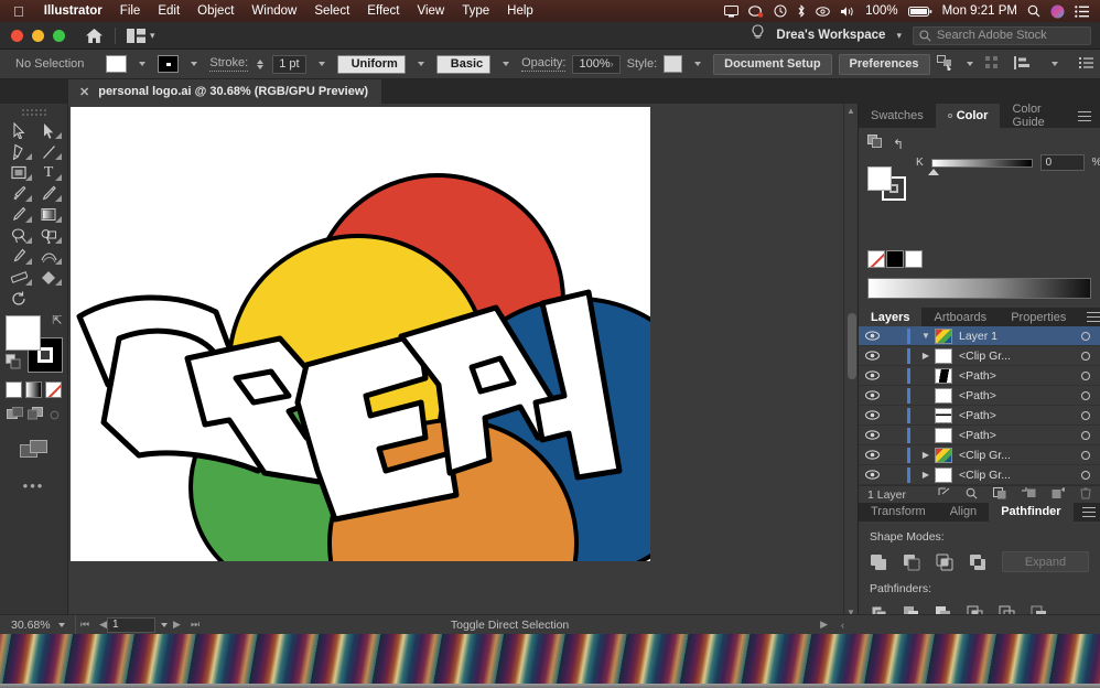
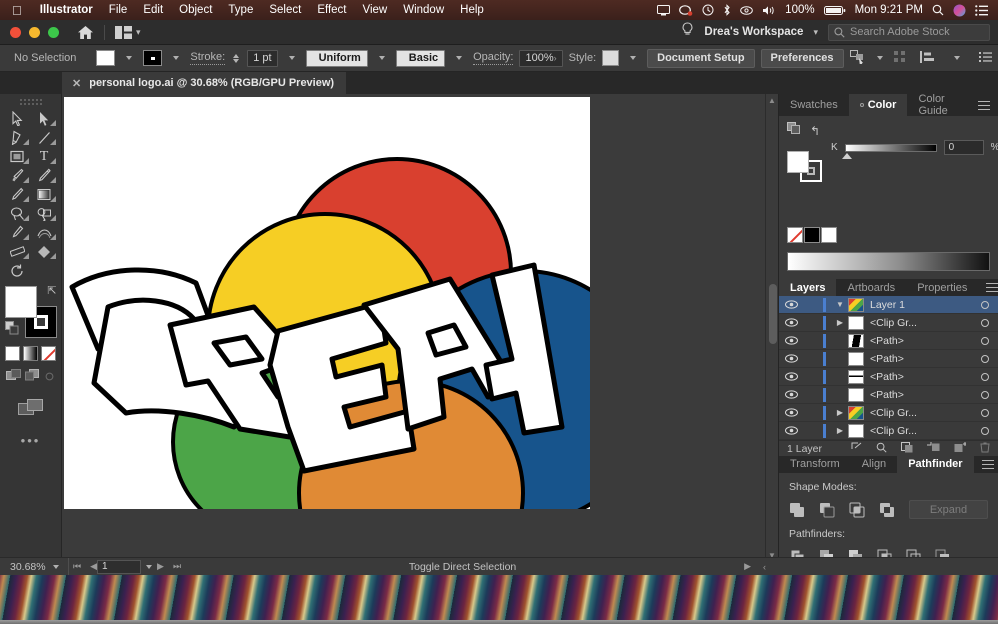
  
  Illustrator
  File
  Edit
  Object
- Window
+ Type
  Select
  Effect
  View
- Type
+ Window
  Help
  100%
  Mon 9:21 PM
  ▾
  Drea's Workspace
  ▾
  Search Adobe Stock
  No Selection
  Stroke:
  1 pt
  Uniform
  Basic
  Opacity:
  100%
  ›
  Style:
  Document Setup
  Preferences
  ✕
  personal logo.ai @ 30.68% (RGB/GPU Preview)
  T
  ⇱
  •••
  ▲
  ▼
  Swatches
  Color
  Color Guide
  ↰
  K
  0
  %
  Layers
  Artboards
  Properties
  ▼
  Layer 1
  ▶
  <Clip Gr...
  <Path>
  <Path>
  <Path>
  <Path>
  ▶
  <Clip Gr...
  ▶
  <Clip Gr...
  1 Layer
  Transform
  Align
  Pathfinder
  Shape Modes:
  Expand
  Pathfinders:
  30.68%
  ⏮
  ◀
  1
  ▶
  ⏭
  Toggle Direct Selection
  ▶
  ‹
